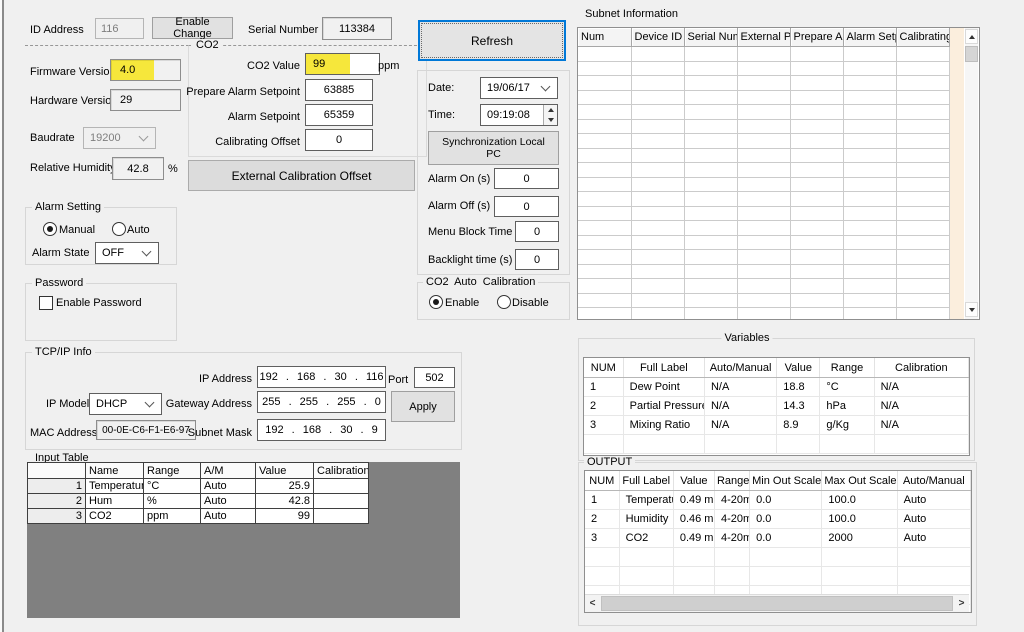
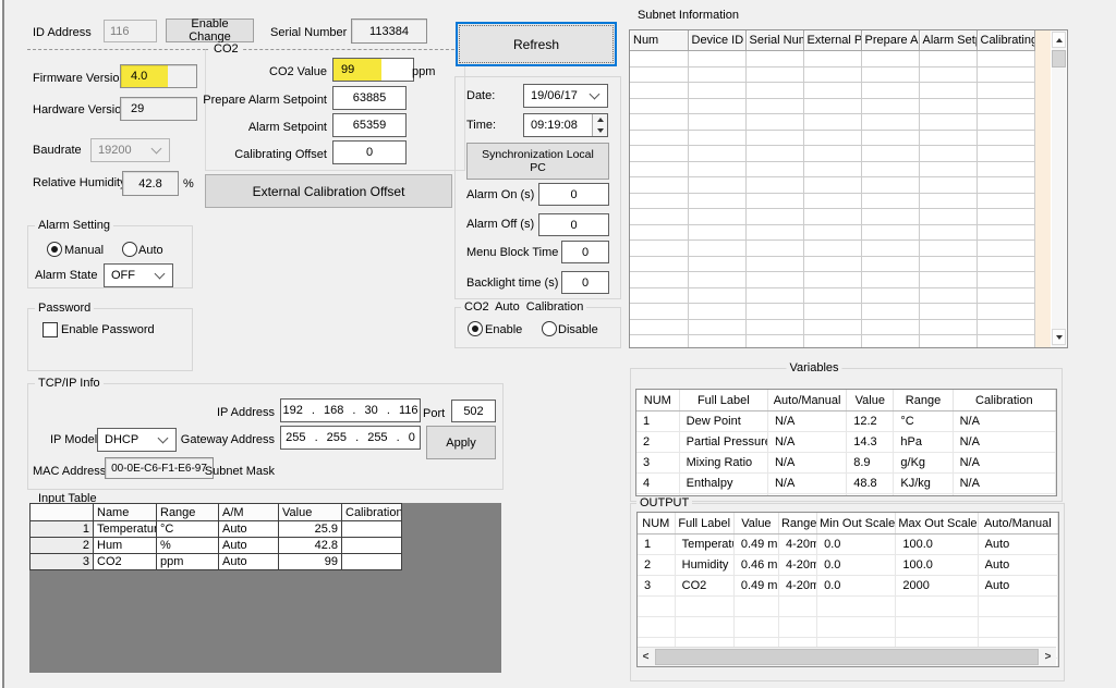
  ID Address
  116
  Enable Change
  Serial Number
  113384
  CO2
  CO2 Value
  99
  ppm
  Prepare Alarm Setpoint
  63885
  Alarm Setpoint
  65359
  Calibrating Offset
  0
  External Calibration Offset
  Firmware Versio
  4.0
  Hardware Versio
  29
  Baudrate
  19200
  Relative Humidit
  42.8
  %
  Alarm Setting
  Manual
  Auto
  Alarm State
  OFF
  Password
  Enable Password
  TCP/IP Info
  IP Address
  192 . 168 . 30 . 116
  Port
  502
  IP Model
  DHCP
  Gateway Address
  255 . 255 . 255 . 0
  Apply
  MAC Address
  00-0E-C6-F1-E6-97
  Subnet Mask
- 192 . 168 . 30 . 9
  Input Table
  	Name	Range	A/M	Value	Calibration
  1	Temperatur	°C	Auto	25.9
  2	Hum	%	Auto	42.8
  3	CO2	ppm	Auto	99
  Refresh
  Date:
  19/06/17
  Time:
  09:19:08
  Synchronization Local PC
  Alarm On (s)
  0
  Alarm Off (s)
  0
  Menu Block Time
  0
  Backlight time (s)
  0
  CO2 Auto Calibration
  Enable
  Disable
  Subnet Information
  Num	Device ID	Serial Nu	External P	Prepare A	Alarm Set	Calibratin
  Variables
  NUM	Full Label	Auto/Manual	Value	Range	Calibration
- 1	Dew Point	N/A	18.8	°C	N/A
+ 1	Dew Point	N/A	12.2	°C	N/A
  2	Partial Pressur	N/A	14.3	hPa	N/A
  3	Mixing Ratio	N/A	8.9	g/Kg	N/A
+ 4	Enthalpy	N/A	48.8	KJ/kg	N/A
  OUTPUT
  NUM	Full Label	Value	Range	Min Out Scale	Max Out Scale	Auto/Manual
  1	Temperat	0.49 m	4-20m	0.0	100.0	Auto
  2	Humidity	0.46 m	4-20m	0.0	100.0	Auto
  3	CO2	0.49 m	4-20m	0.0	2000	Auto
  <
  >
